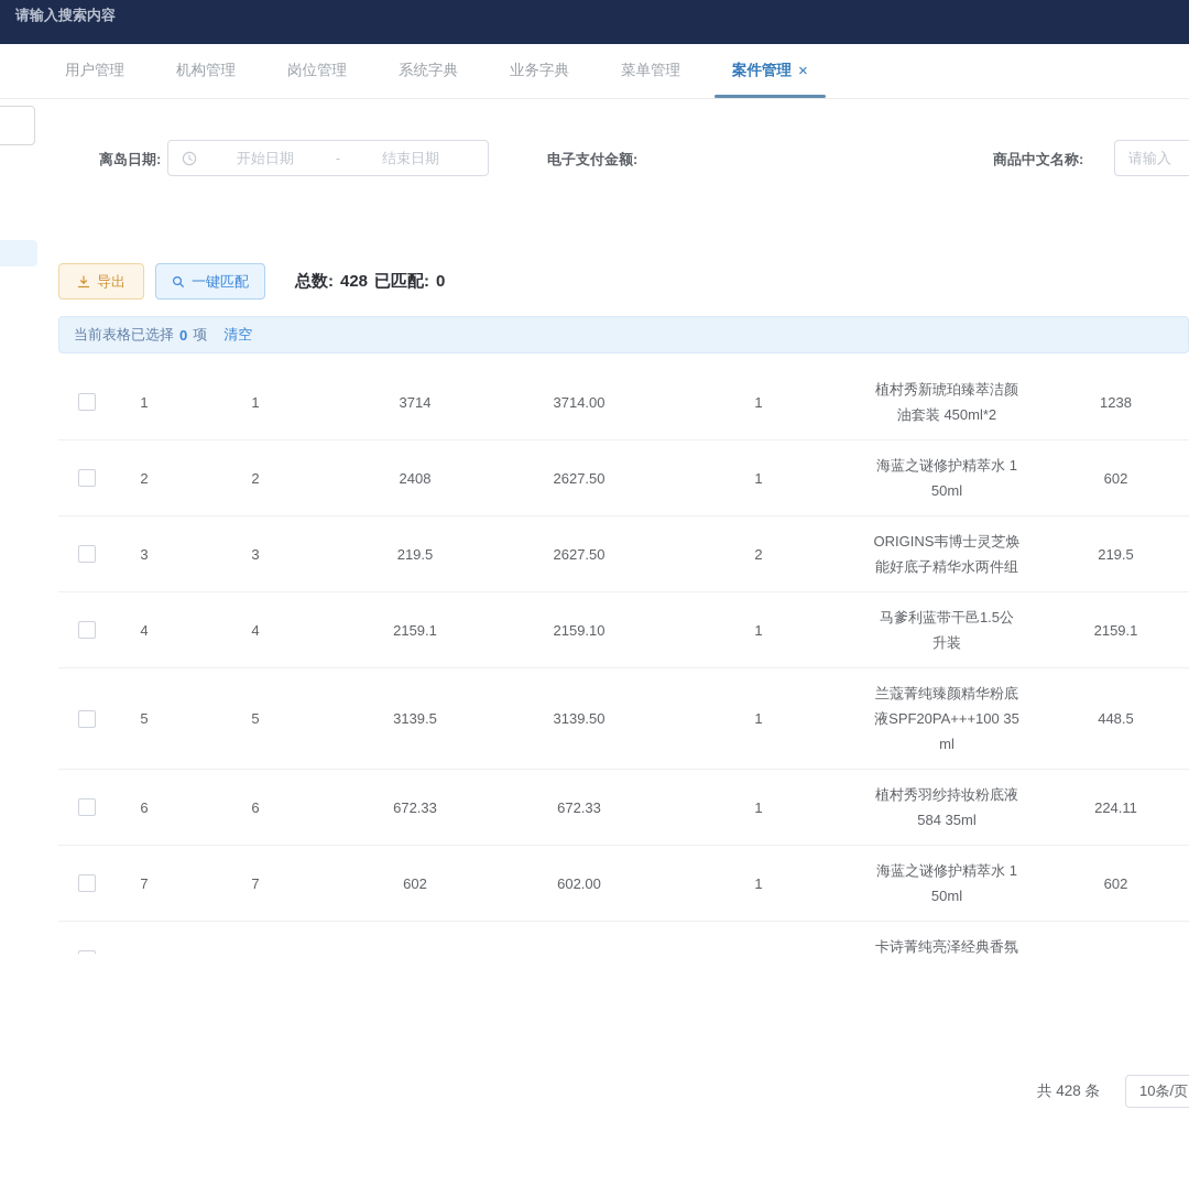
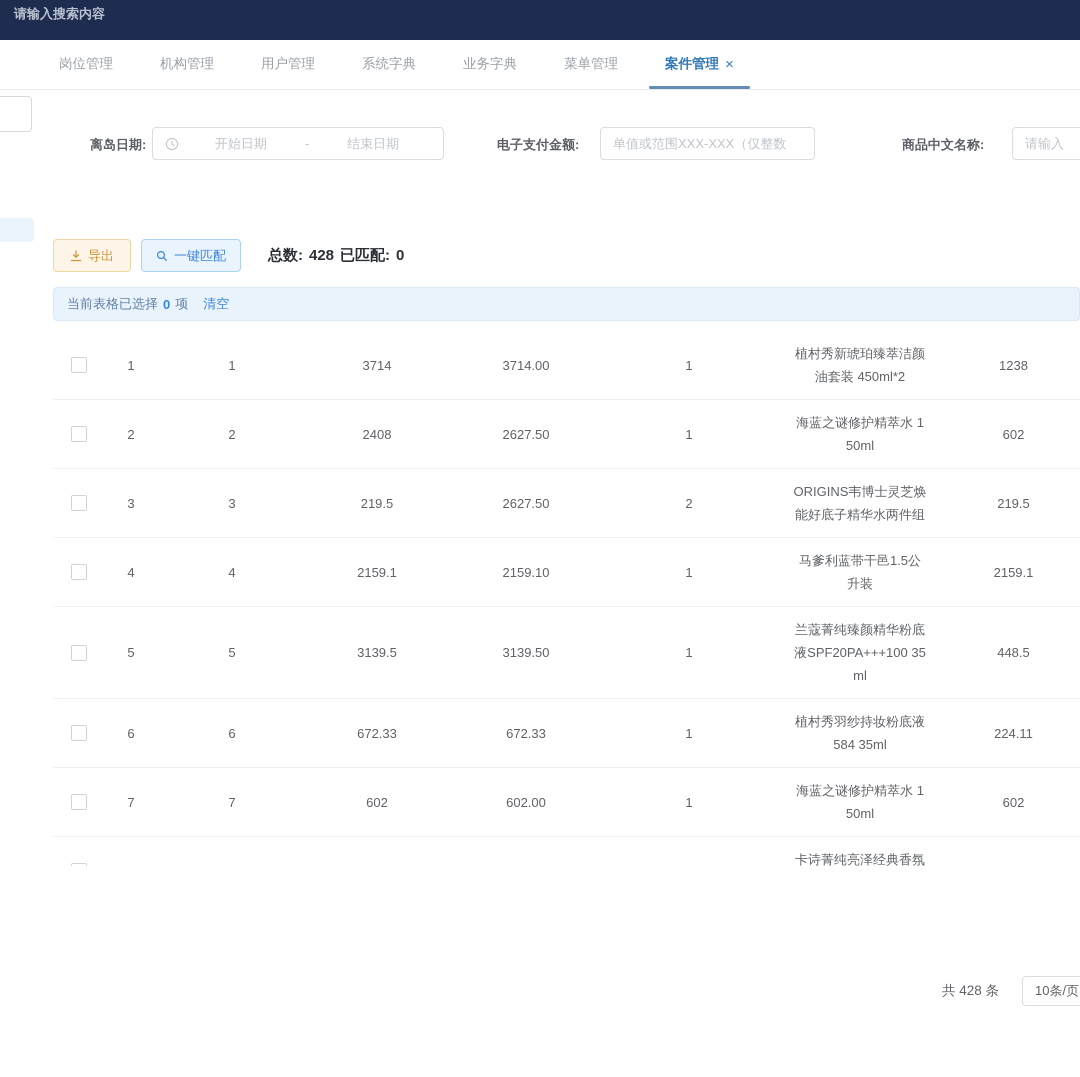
  请输入搜索内容
- 用户管理
+ 岗位管理
  机构管理
- 岗位管理
+ 用户管理
  系统字典
  业务字典
  菜单管理
  案件管理
  ×
  离岛日期:
  开始日期
  -
  结束日期
  电子支付金额:
+ 单值或范围XXX-XXX（仅整数
  商品中文名称:
  请输入
  导出
  一键匹配
  总数: 428 已匹配: 0
  当前表格已选择
  0
  项
  清空
  1
  1
  3714
  3714.00
  1
  植村秀新琥珀臻萃洁颜油套装 450ml*2
  1238
  2
  2
  2408
  2627.50
  1
  海蓝之谜修护精萃水 150ml
  602
  3
  3
  219.5
  2627.50
  2
  ORIGINS韦博士灵芝焕能好底子精华水两件组
  219.5
  4
  4
  2159.1
  2159.10
  1
  马爹利蓝带干邑1.5公升装
  2159.1
  5
  5
  3139.5
  3139.50
  1
  兰蔻菁纯臻颜精华粉底液SPF20PA+++100 35ml
  448.5
  6
  6
  672.33
  672.33
  1
  植村秀羽纱持妆粉底液 584 35ml
  224.11
  7
  7
  602
  602.00
  1
  海蓝之谜修护精萃水 150ml
  602
  共 428 条
  10条/页
